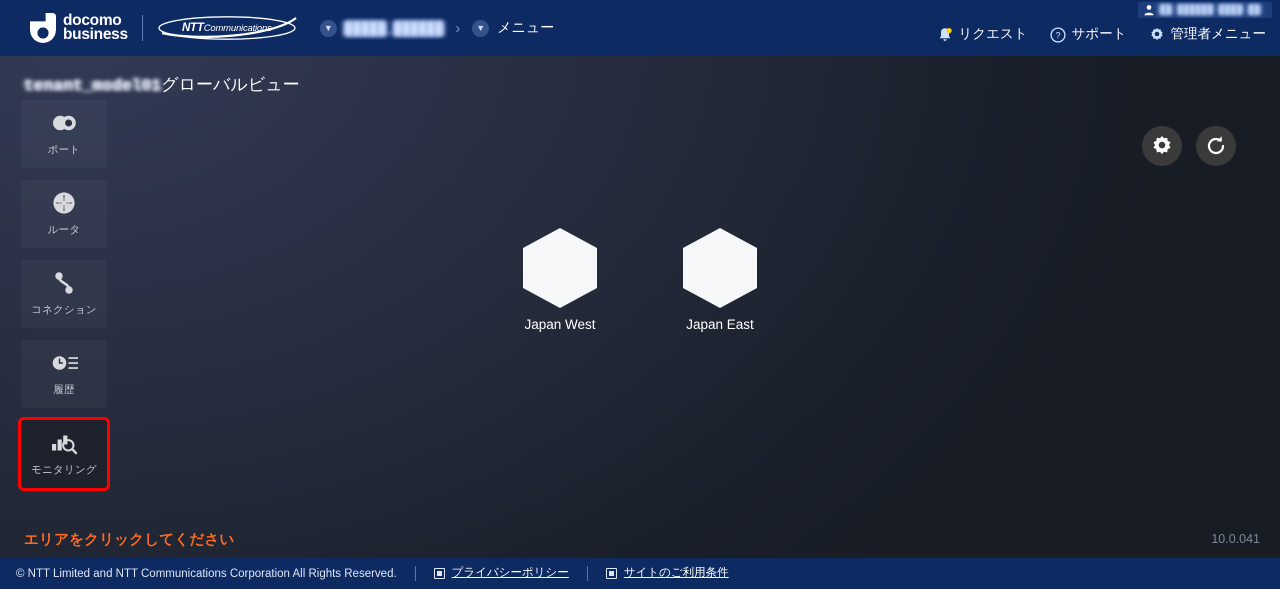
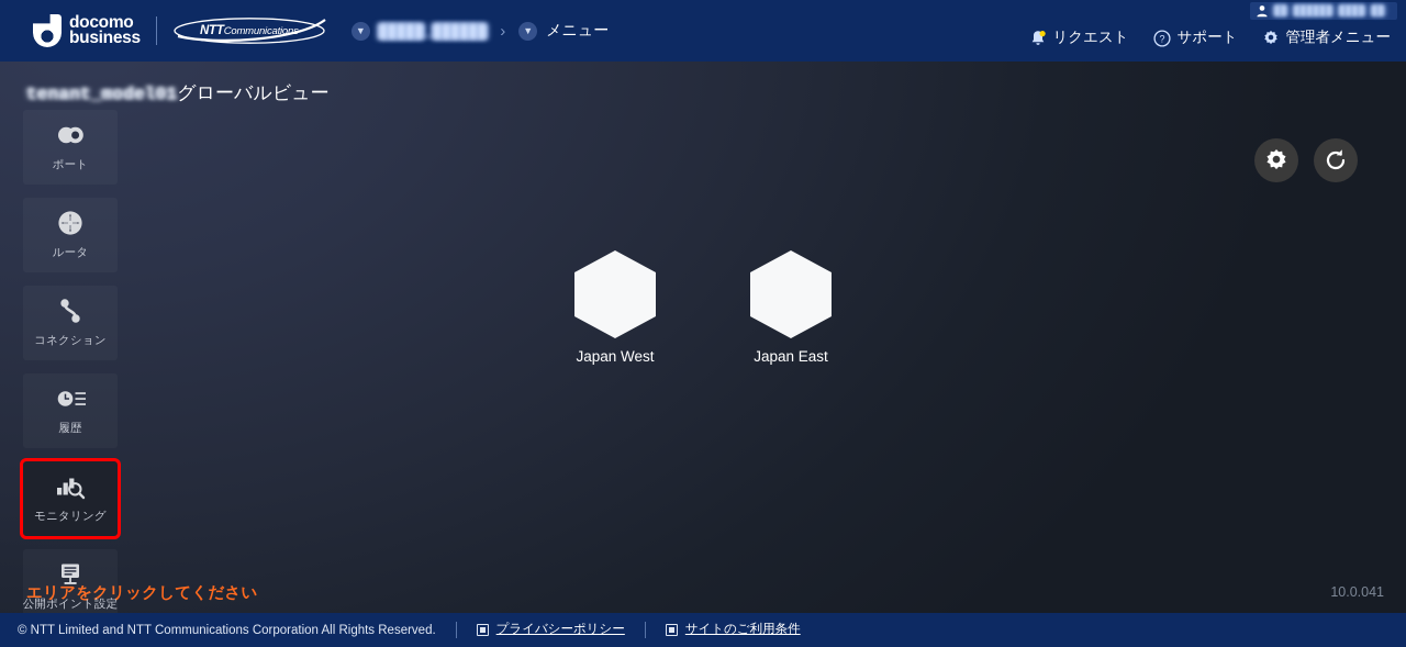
  docomo
  business
  NTTCommunications
  ▼
  █████_██████
  ›
  ▼
  メニュー
  ██ ██████ ████ ██
  リクエスト
  ?
  サポート
  管理者メニュー
  tenant_model01
  グローバルビュー
  ポート
  ルータ
  コネクション
  履歴
  モニタリング
+ 公開ポイント設定
  Japan West
  Japan East
  エリアをクリックしてください
  10.0.041
  © NTT Limited and NTT Communications Corporation All Rights Reserved.
  プライバシーポリシー
  サイトのご利用条件
